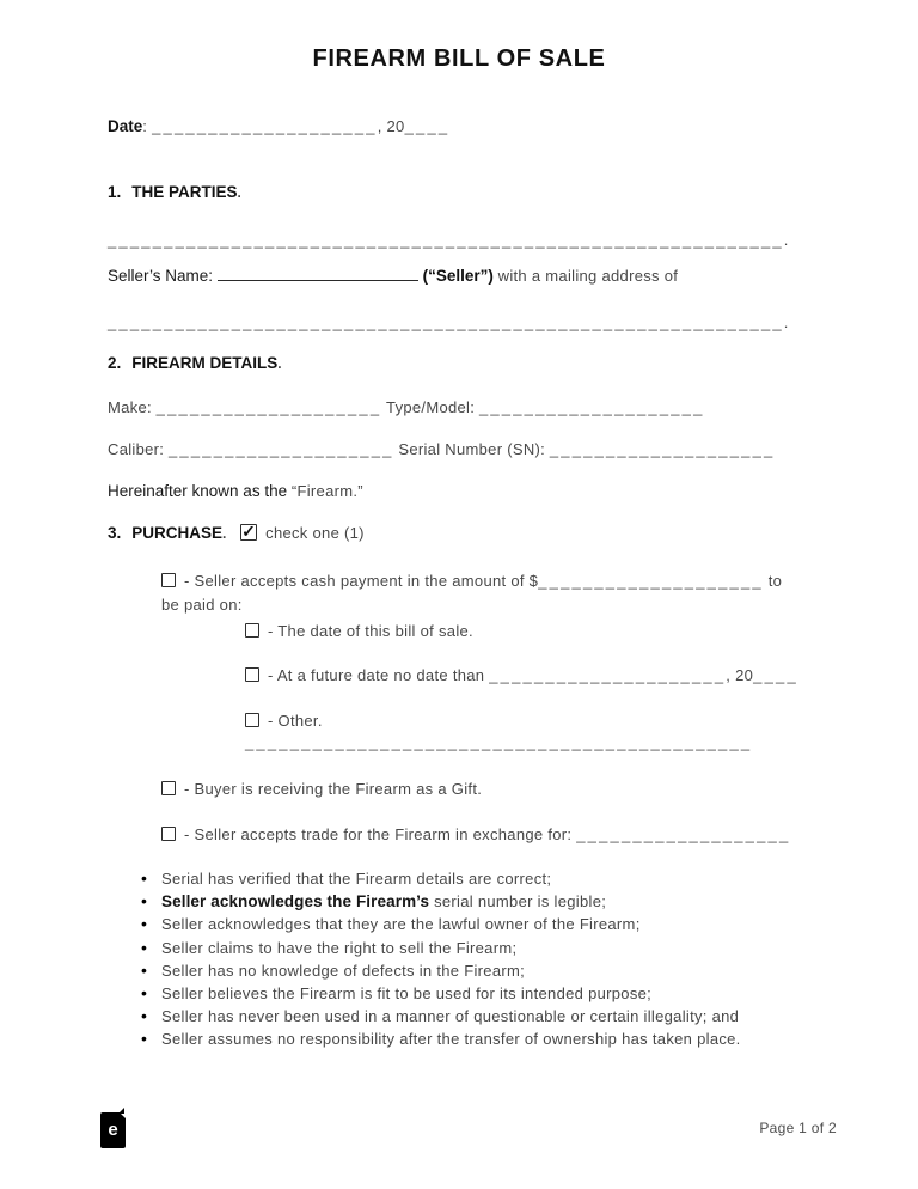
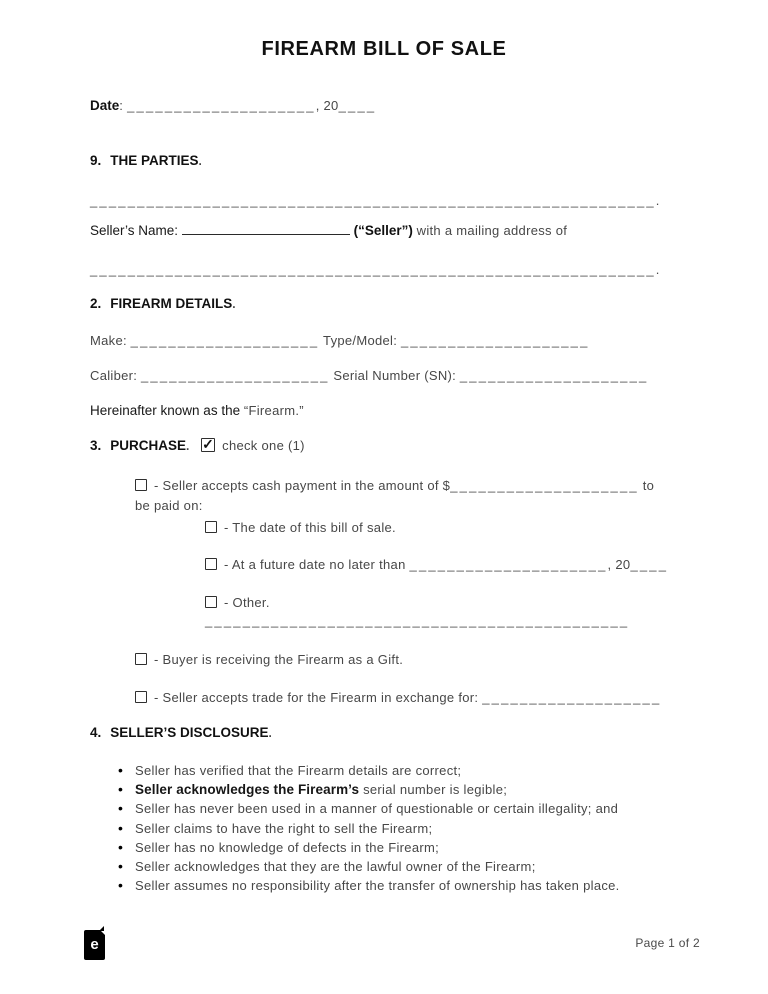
  FIREARM BILL OF SALE
  Date: ____________________, 20____
- 1. THE PARTIES.
+ 9. THE PARTIES.
  ____________________________________________________________.
  Seller’s Name: (“Seller”) with a mailing address of
  ____________________________________________________________.
  2. FIREARM DETAILS.
  Make: ____________________ Type/Model: ____________________
  Caliber: ____________________ Serial Number (SN): ____________________
  Hereinafter known as the “Firearm.”
  3. PURCHASE.
  ✓
  check one (1)
  - Seller accepts cash payment in the amount of $____________________ to
  be paid on:
  - The date of this bill of sale.
- - At a future date no date than _____________________, 20____
+ - At a future date no later than _____________________, 20____
  - Other. _____________________________________________
  - Buyer is receiving the Firearm as a Gift.
  - Seller accepts trade for the Firearm in exchange for: ___________________
+ 4. SELLER’S DISCLOSURE.
- Serial has verified that the Firearm details are correct;
+ Seller has verified that the Firearm details are correct;
  Seller acknowledges the Firearm’s serial number is legible;
- Seller acknowledges that they are the lawful owner of the Firearm;
+ Seller has never been used in a manner of questionable or certain illegality; and
  Seller claims to have the right to sell the Firearm;
  Seller has no knowledge of defects in the Firearm;
- Seller believes the Firearm is fit to be used for its intended purpose;
- Seller has never been used in a manner of questionable or certain illegality; and
+ Seller acknowledges that they are the lawful owner of the Firearm;
  Seller assumes no responsibility after the transfer of ownership has taken place.
  e
  Page 1 of 2
